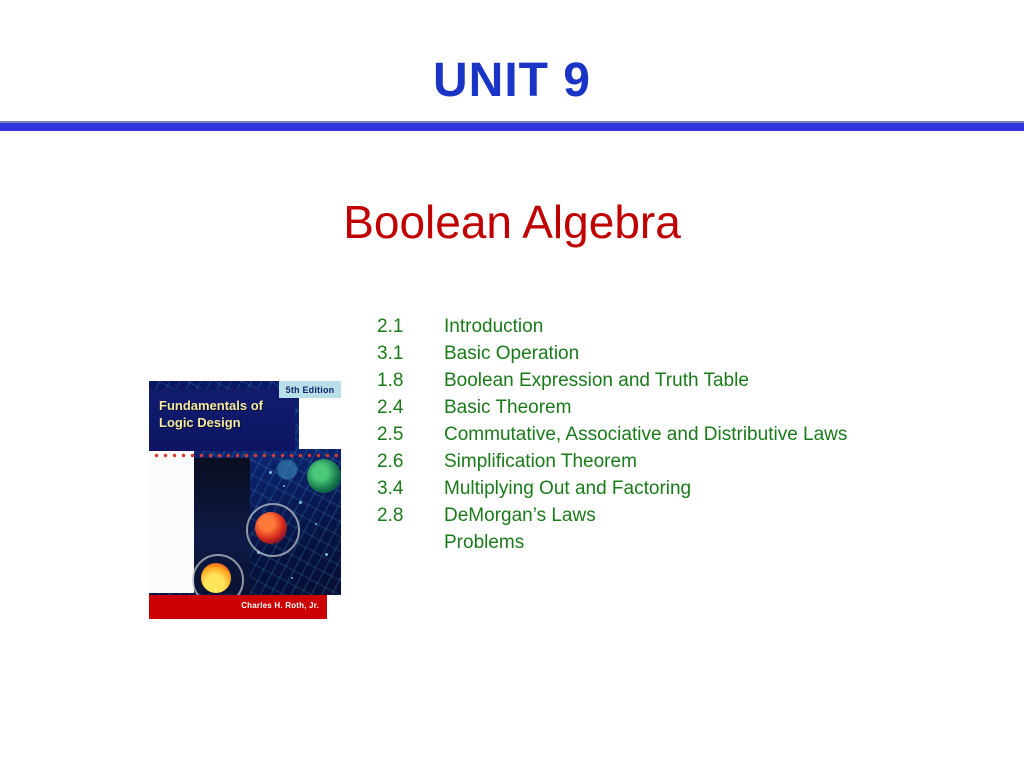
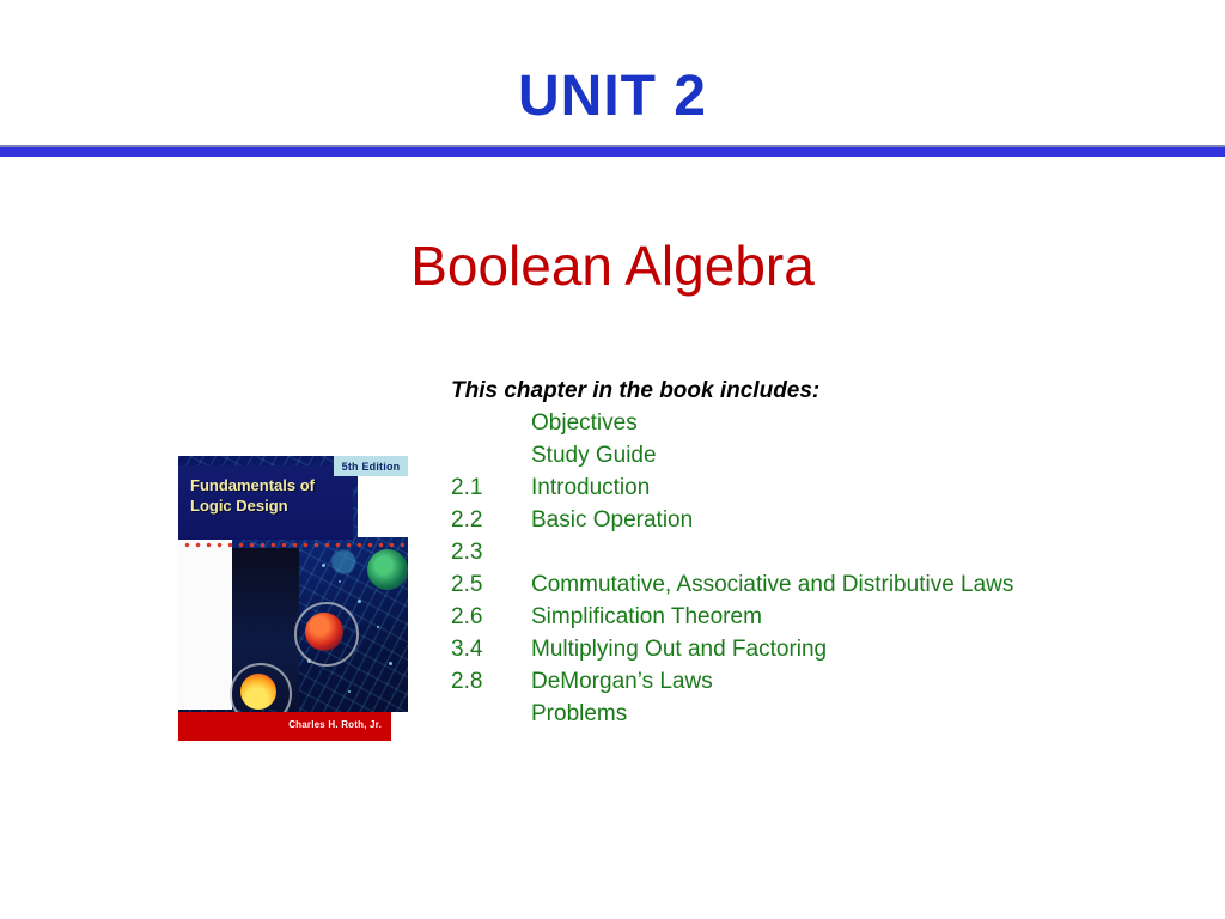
- UNIT 9
+ UNIT 2
  Boolean Algebra
  Fundamentals of
  Logic Design
  5th Edition
  Charles H. Roth, Jr.
+ This chapter in the book includes:
+ Objectives
+ Study Guide
  2.1
  Introduction
- 3.1
+ 2.2
  Basic Operation
- 1.8
+ 2.3
- Boolean Expression and Truth Table
- 2.4
- Basic Theorem
  2.5
  Commutative, Associative and Distributive Laws
  2.6
  Simplification Theorem
  3.4
  Multiplying Out and Factoring
  2.8
  DeMorgan’s Laws
  Problems
